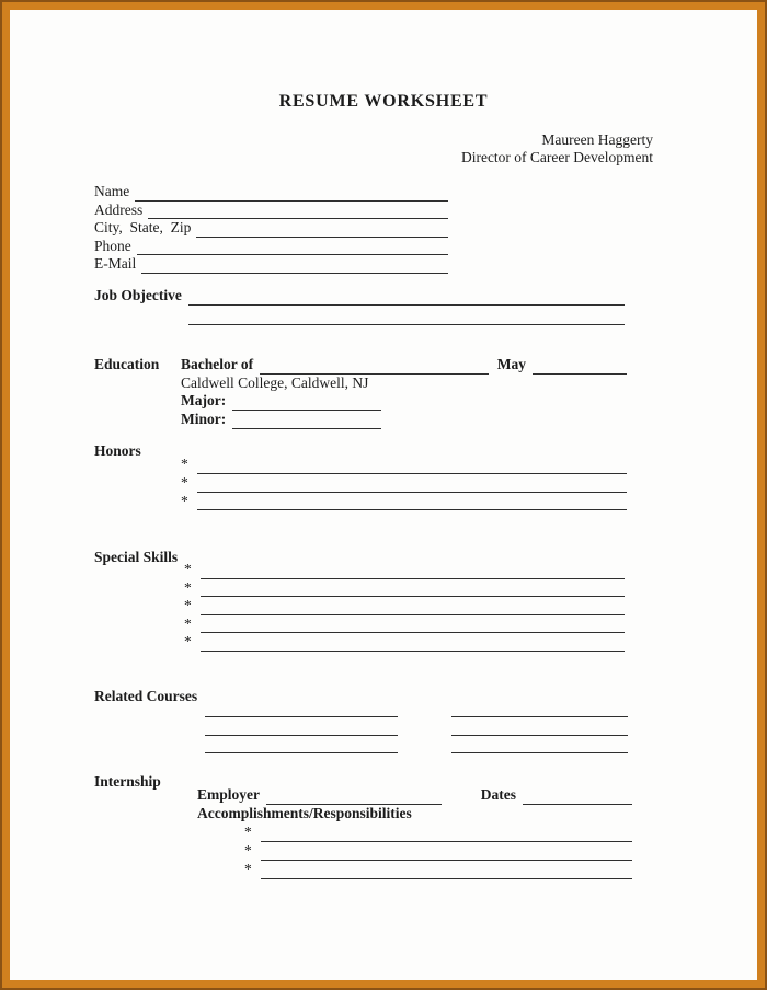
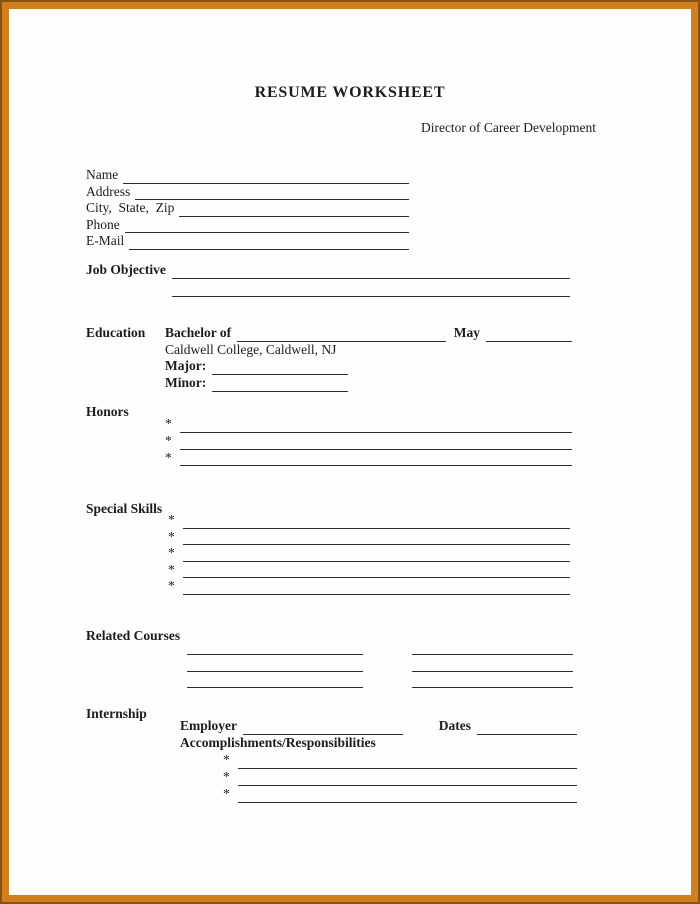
  RESUME WORKSHEET
- Maureen Haggerty
  Director of Career Development
  Name
  Address
  City, State, Zip
  Phone
  E-Mail
  Job Objective
  Education
  Bachelor of
  May
  Caldwell College, Caldwell, NJ
  Major:
  Minor:
  Honors
  *
  *
  *
  Special Skills
  *
  *
  *
  *
  *
  Related Courses
  Internship
  Employer
  Dates
  Accomplishments/Responsibilities
  *
  *
  *
